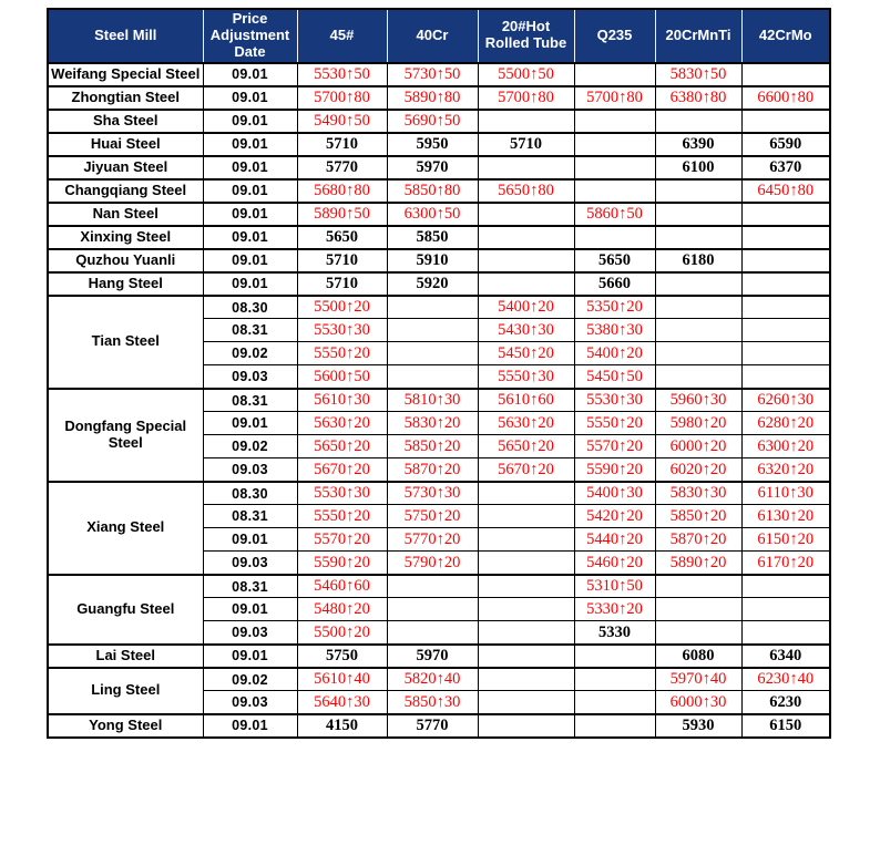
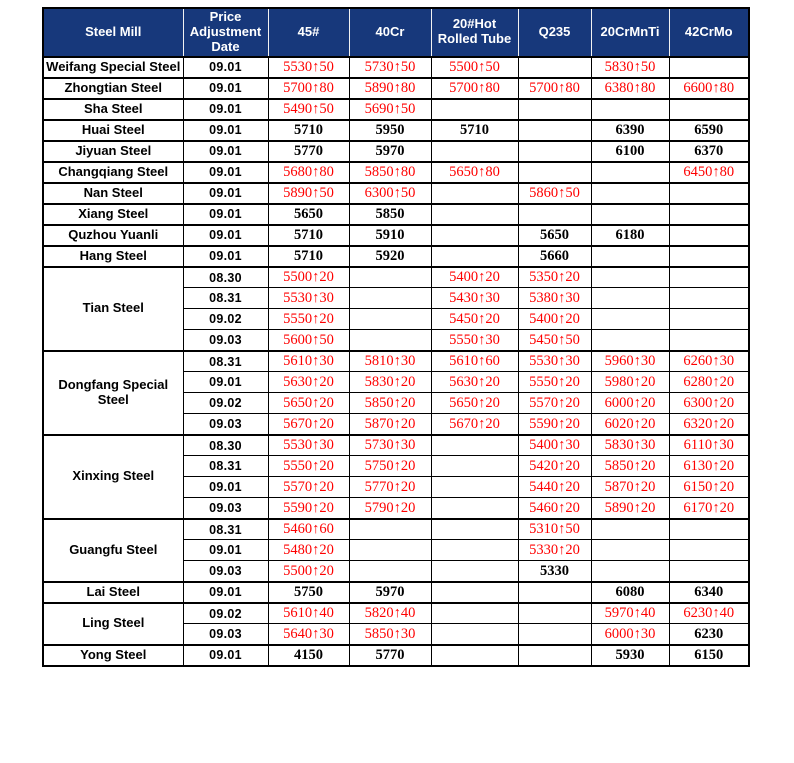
  Steel Mill	Price Adjustment Date	45#	40Cr	20#Hot Rolled Tube	Q235	20CrMnTi	42CrMo
  Weifang Special Steel	09.01	5530↑50	5730↑50	5500↑50		5830↑50
  Zhongtian Steel	09.01	5700↑80	5890↑80	5700↑80	5700↑80	6380↑80	6600↑80
  Sha Steel	09.01	5490↑50	5690↑50
  Huai Steel	09.01	5710	5950	5710		6390	6590
  Jiyuan Steel	09.01	5770	5970			6100	6370
  Changqiang Steel	09.01	5680↑80	5850↑80	5650↑80			6450↑80
  Nan Steel	09.01	5890↑50	6300↑50		5860↑50
- Xinxing Steel	09.01	5650	5850
+ Xiang Steel	09.01	5650	5850
  Quzhou Yuanli	09.01	5710	5910		5650	6180
  Hang Steel	09.01	5710	5920		5660
  Tian Steel	08.30	5500↑20		5400↑20	5350↑20
  08.31	5530↑30		5430↑30	5380↑30
  09.02	5550↑20		5450↑20	5400↑20
  09.03	5600↑50		5550↑30	5450↑50
  Dongfang Special Steel	08.31	5610↑30	5810↑30	5610↑60	5530↑30	5960↑30	6260↑30
  09.01	5630↑20	5830↑20	5630↑20	5550↑20	5980↑20	6280↑20
  09.02	5650↑20	5850↑20	5650↑20	5570↑20	6000↑20	6300↑20
  09.03	5670↑20	5870↑20	5670↑20	5590↑20	6020↑20	6320↑20
- Xiang Steel	08.30	5530↑30	5730↑30		5400↑30	5830↑30	6110↑30
+ Xinxing Steel	08.30	5530↑30	5730↑30		5400↑30	5830↑30	6110↑30
  08.31	5550↑20	5750↑20		5420↑20	5850↑20	6130↑20
  09.01	5570↑20	5770↑20		5440↑20	5870↑20	6150↑20
  09.03	5590↑20	5790↑20		5460↑20	5890↑20	6170↑20
  Guangfu Steel	08.31	5460↑60			5310↑50
  09.01	5480↑20			5330↑20
  09.03	5500↑20			5330
  Lai Steel	09.01	5750	5970			6080	6340
  Ling Steel	09.02	5610↑40	5820↑40			5970↑40	6230↑40
  09.03	5640↑30	5850↑30			6000↑30	6230
  Yong Steel	09.01	4150	5770			5930	6150
